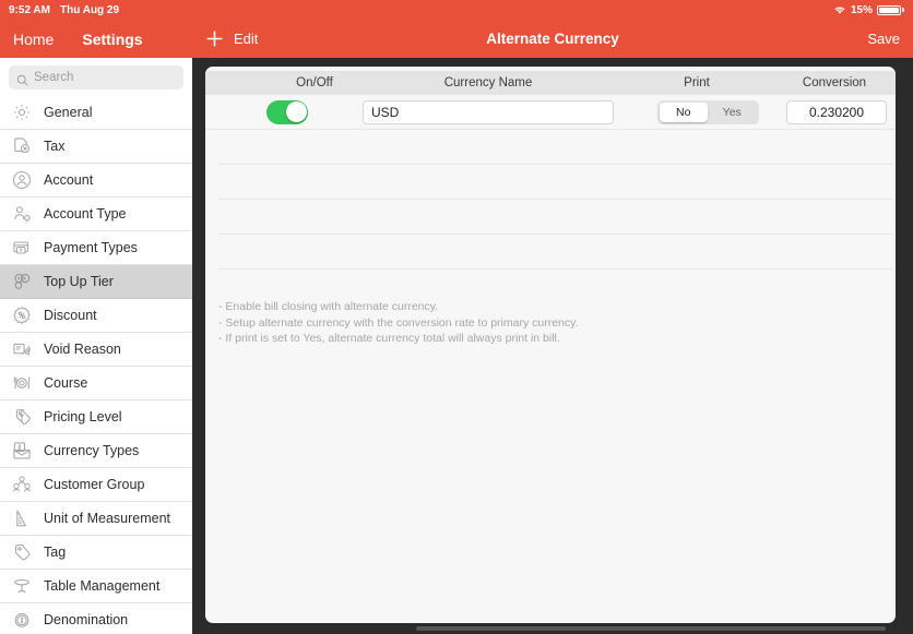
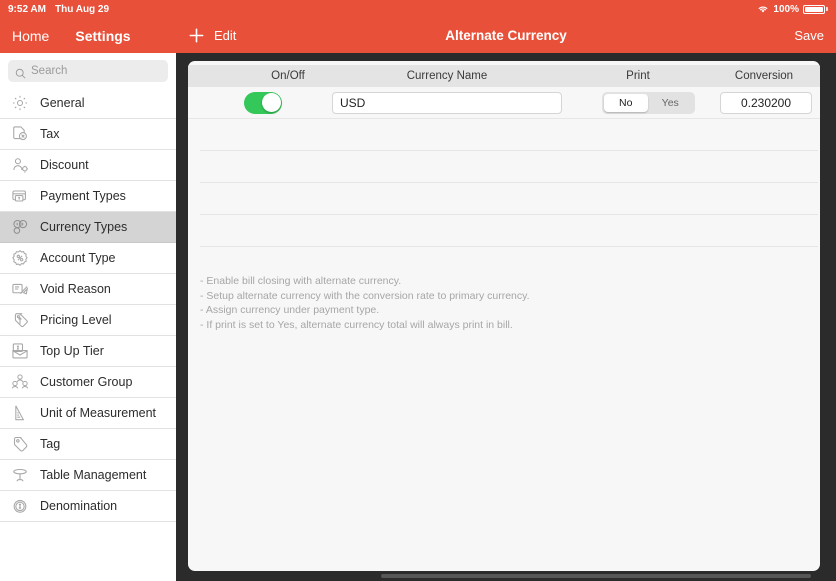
  9:52 AM
  Thu Aug 29
- 15%
+ 100%
  Home
  Settings
  Search
  General
  Tax
- Account
- Account Type
+ Discount
  Payment Types
- Top Up Tier
+ Currency Types
- Discount
+ Account Type
  Void Reason
- Course
  Pricing Level
- Currency Types
+ Top Up Tier
  Customer Group
  Unit of Measurement
  Tag
  Table Management
  Denomination
  Edit
  Alternate Currency
  Save
  On/Off
  Currency Name
  Print
  Conversion
  USD
  No
  Yes
  0.230200
  - Enable bill closing with alternate currency.
  - Setup alternate currency with the conversion rate to primary currency.
+ - Assign currency under payment type.
  - If print is set to Yes, alternate currency total will always print in bill.
